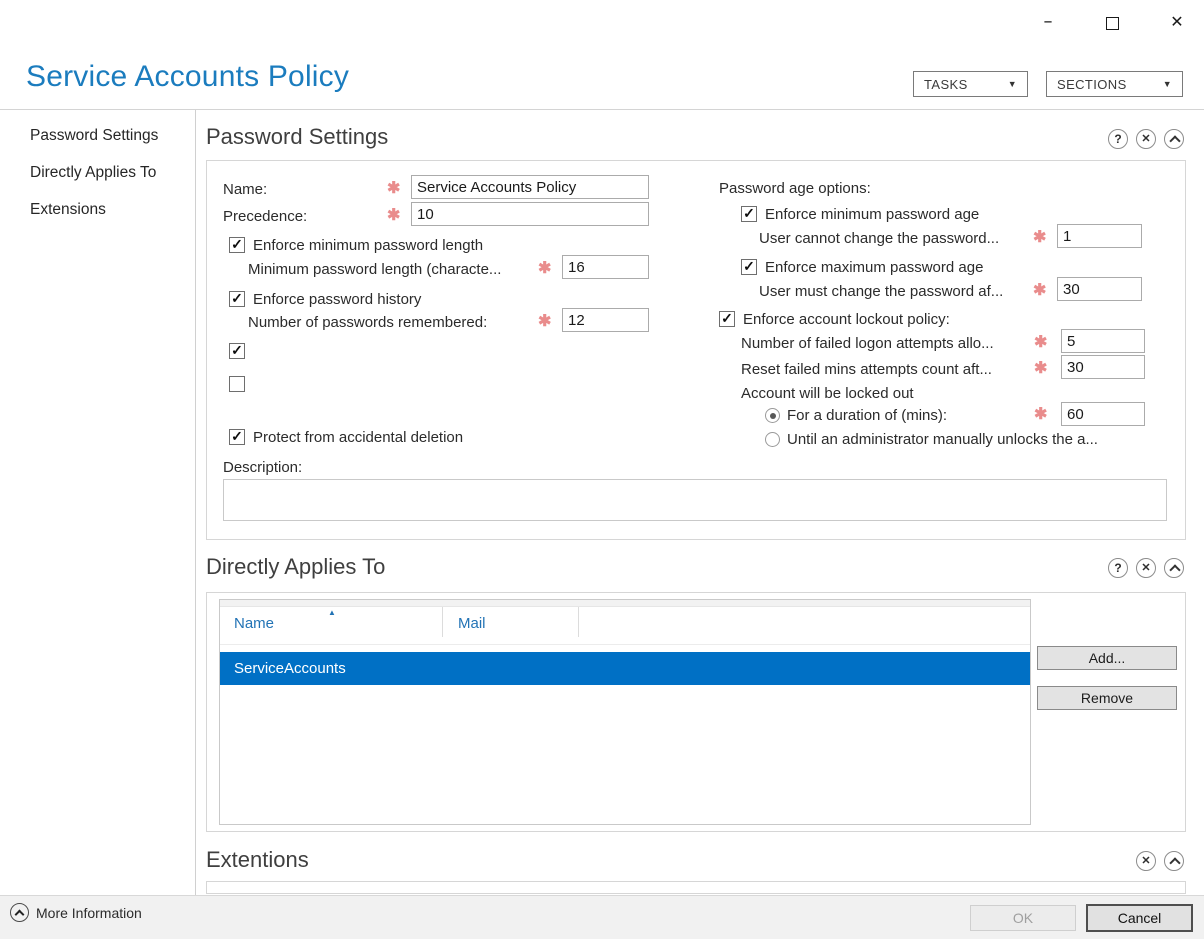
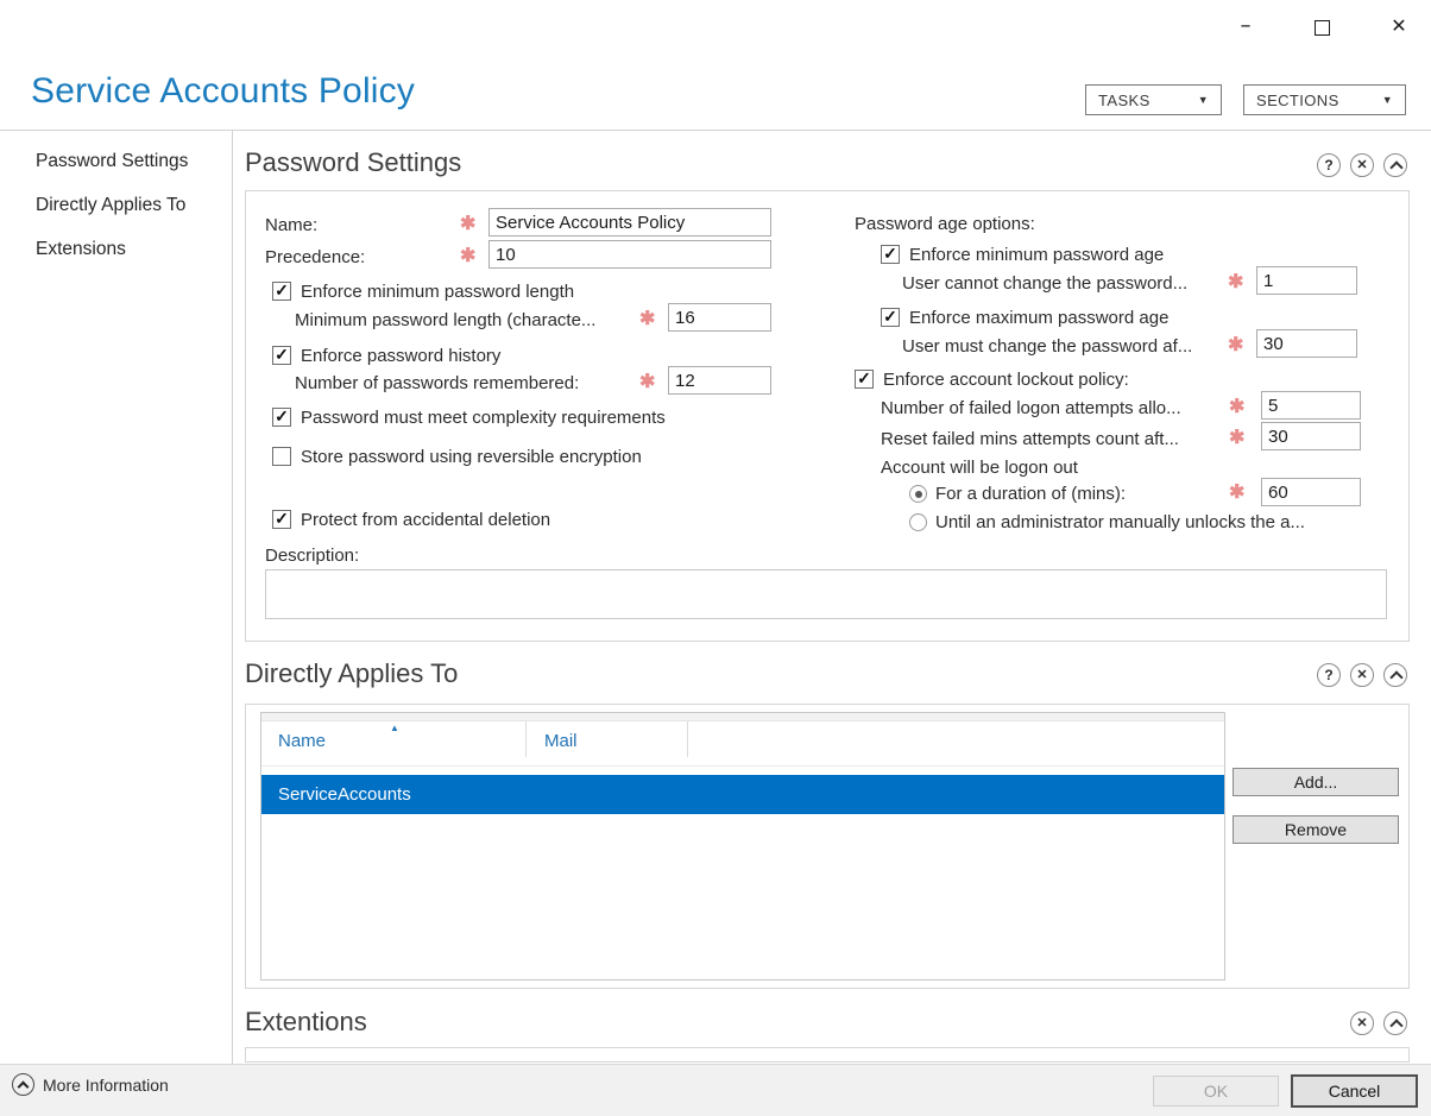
  –
  ✕
  Service Accounts Policy
  TASKS
  ▼
  SECTIONS
  ▼
  Password Settings
  Directly Applies To
  Extensions
  Password Settings
  ?
  ✕
  Name:
  ✱
  Service Accounts Policy
  Precedence:
  ✱
  10
  ✓
  Enforce minimum password length
  Minimum password length (characte...
  ✱
  16
  ✓
  Enforce password history
  Number of passwords remembered:
  ✱
  12
  ✓
+ Password must meet complexity requirements
+ Store password using reversible encryption
  ✓
  Protect from accidental deletion
  Description:
  Password age options:
  ✓
  Enforce minimum password age
  User cannot change the password...
  ✱
  1
  ✓
  Enforce maximum password age
  User must change the password af...
  ✱
  30
  ✓
  Enforce account lockout policy:
  Number of failed logon attempts allo...
  ✱
  5
  Reset failed mins attempts count aft...
  ✱
  30
- Account will be locked out
+ Account will be logon out
  For a duration of (mins):
  ✱
  60
  Until an administrator manually unlocks the a...
  Directly Applies To
  ?
  ✕
  Name
  ▲
  Mail
  ServiceAccounts
  Add...
  Remove
  Extentions
  ✕
  More Information
  OK
  Cancel
